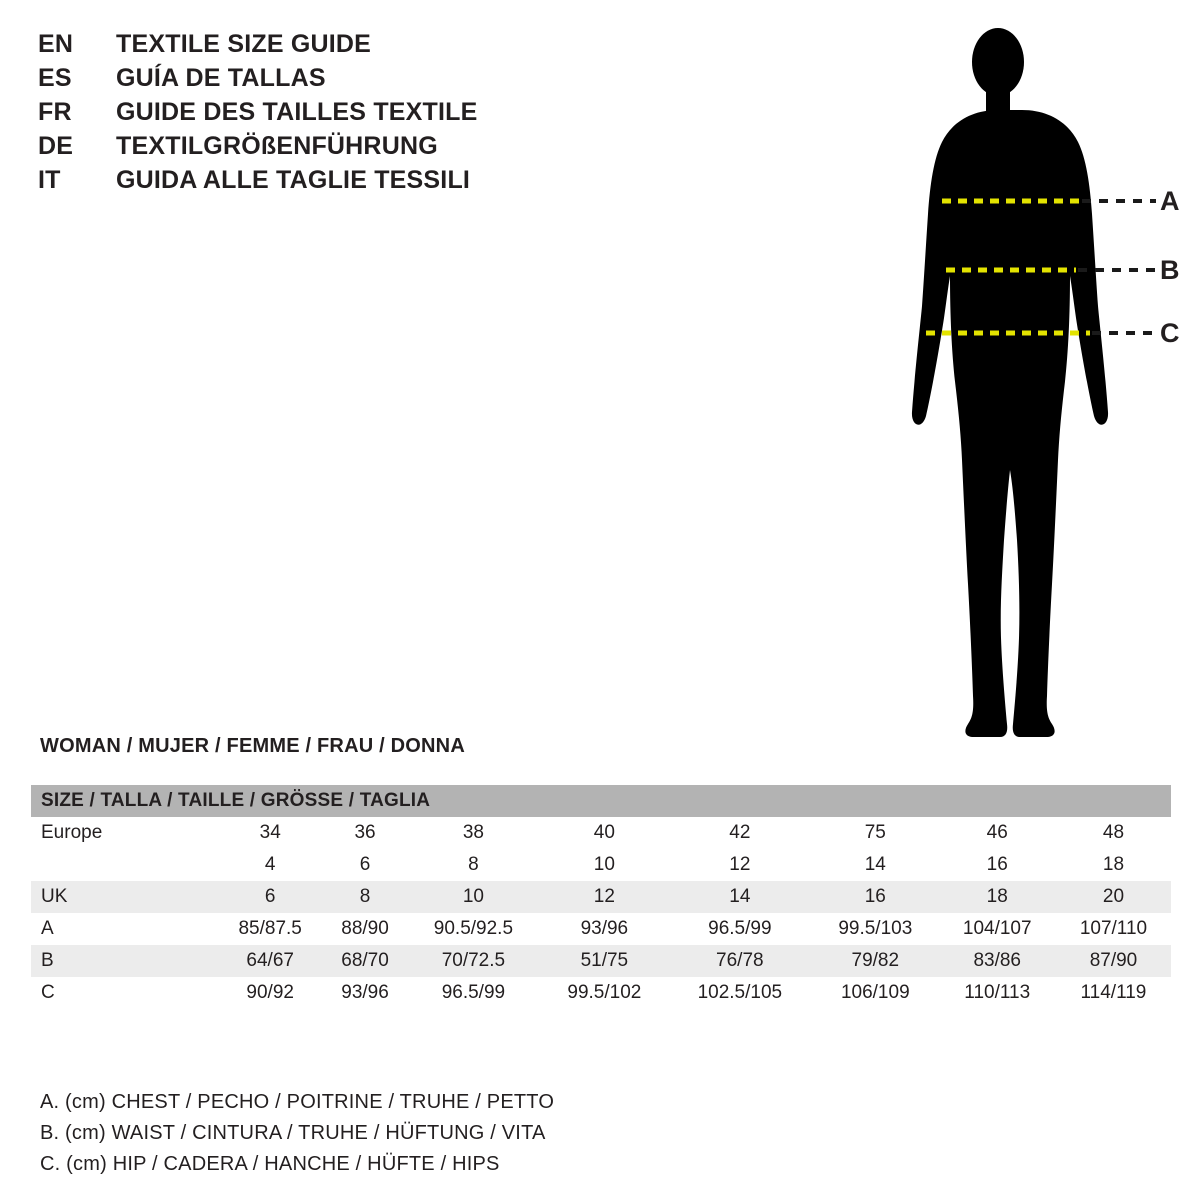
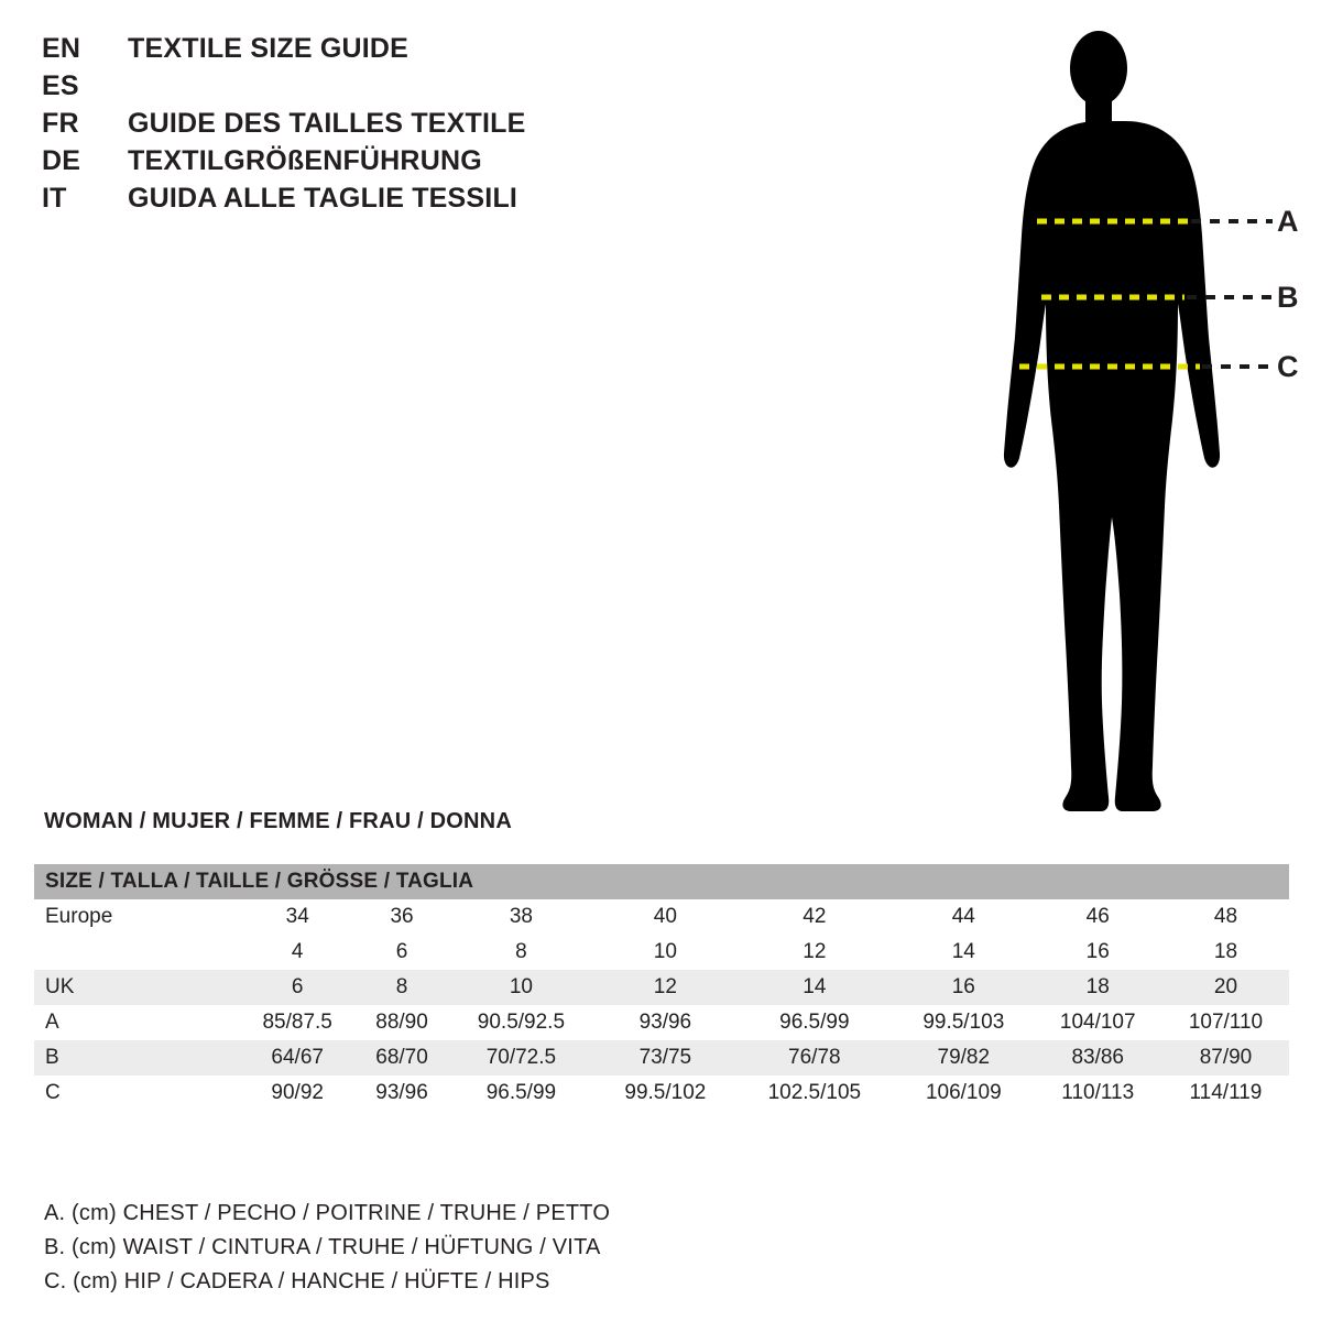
  EN
  TEXTILE SIZE GUIDE
  ES
- GUÍA DE TALLAS
  FR
  GUIDE DES TAILLES TEXTILE
  DE
  TEXTILGRÖßENFÜHRUNG
  IT
  GUIDA ALLE TAGLIE TESSILI
  A
  B
  C
  WOMAN / MUJER / FEMME / FRAU / DONNA
  SIZE / TALLA / TAILLE / GRÖSSE / TAGLIA
- Europe	34	36	38	40	42	75	46	48
+ Europe	34	36	38	40	42	44	46	48
  	4	6	8	10	12	14	16	18
  UK	6	8	10	12	14	16	18	20
  A	85/87.5	88/90	90.5/92.5	93/96	96.5/99	99.5/103	104/107	107/110
- B	64/67	68/70	70/72.5	51/75	76/78	79/82	83/86	87/90
+ B	64/67	68/70	70/72.5	73/75	76/78	79/82	83/86	87/90
  C	90/92	93/96	96.5/99	99.5/102	102.5/105	106/109	110/113	114/119
  A. (cm) CHEST / PECHO / POITRINE / TRUHE / PETTO
  B. (cm) WAIST / CINTURA / TRUHE / HÜFTUNG / VITA
  C. (cm) HIP / CADERA / HANCHE / HÜFTE / HIPS
